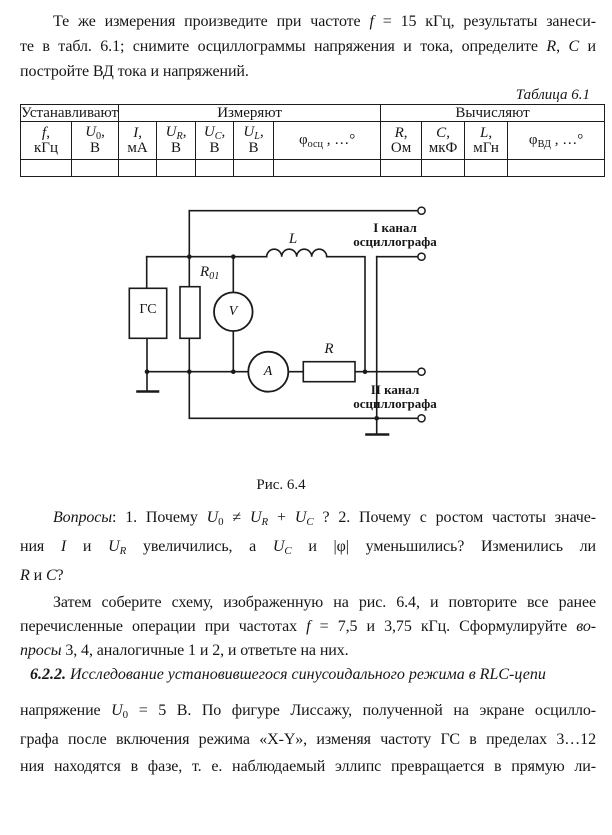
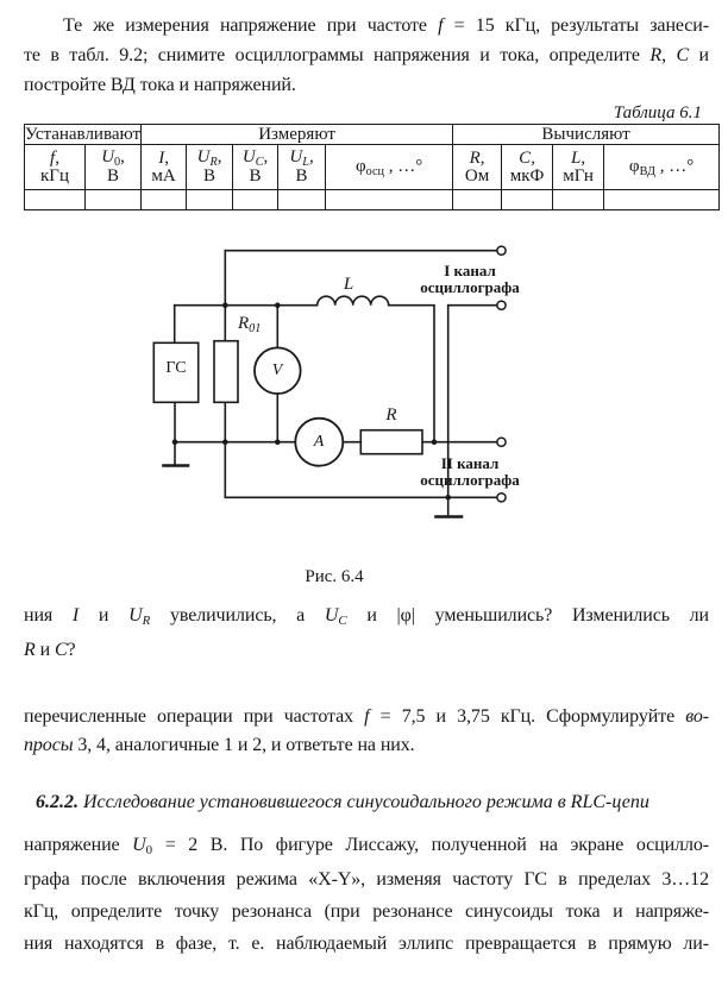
- Те же измерения произведите при частоте f = 15 кГц, результаты занеси-
+ Те же измерения напряжение при частоте f = 15 кГц, результаты занеси-
- те в табл. 6.1; снимите осциллограммы напряжения и тока, определите R, С и
+ те в табл. 9.2; снимите осциллограммы напряжения и тока, определите R, С и
  постройте ВД тока и напряжений.
  Таблица 6.1
  Устанавливают	Измеряют	Вычисляют
  f,кГц	U0,В	I,мА	UR,В	UC,В	UL,В	φосц , …°	R,Ом	C,мкФ	L,мГн	φВД , …°
  ГС
  R01
  V
  A
  L
  R
  I канал
  осциллографа
  II канал
  осциллографа
  Рис. 6.4
- Вопросы: 1. Почему U0 ≠ UR + UC ? 2. Почему с ростом частоты значе-
  ния I и UR увеличились, а UC и |φ| уменьшились? Изменились ли
  R и C?
- Затем соберите схему, изображенную на рис. 6.4, и повторите все ранее
  перечисленные операции при частотах f = 7,5 и 3,75 кГц. Сформулируйте во-
  просы 3, 4, аналогичные 1 и 2, и ответьте на них.
  6.2.2. Исследование установившегося синусоидального режима в RLC-цепи
- напряжение U0 = 5 В. По фигуре Лиссажу, полученной на экране осцилло-
+ напряжение U0 = 2 В. По фигуре Лиссажу, полученной на экране осцилло-
  графа после включения режима «X-Y», изменяя частоту ГС в пределах 3…12
+ кГц, определите точку резонанса (при резонансе синусоиды тока и напряже-
  ния находятся в фазе, т. е. наблюдаемый эллипс превращается в прямую ли-
